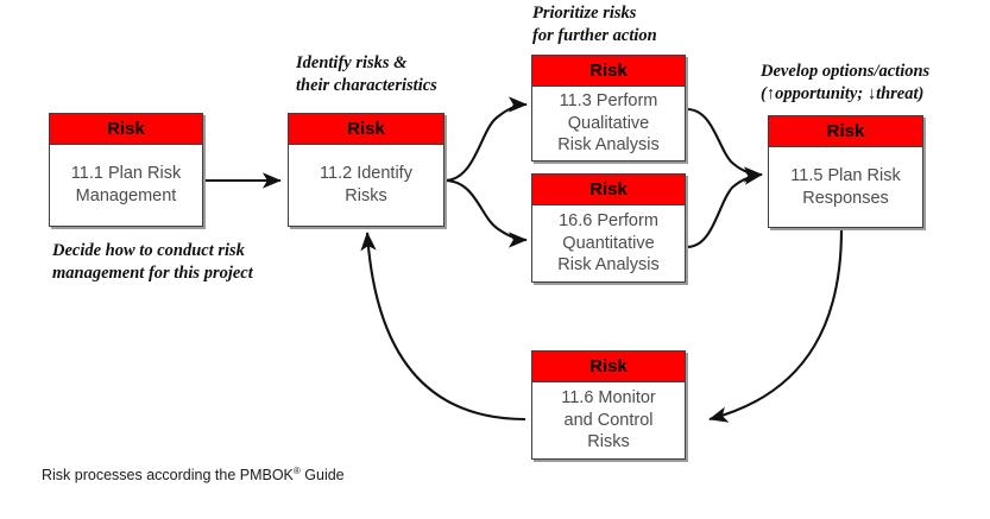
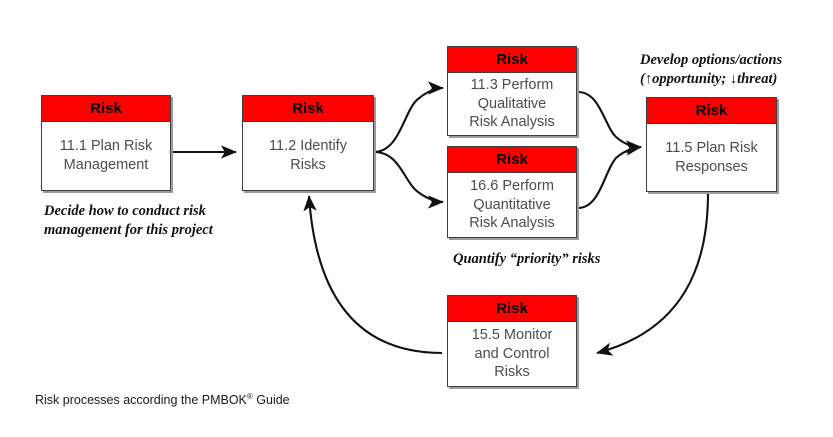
  Risk
  11.1 Plan Risk
  Management
  Risk
  11.2 Identify
  Risks
  Risk
  11.3 Perform
  Qualitative
  Risk Analysis
  Risk
  16.6 Perform
  Quantitative
  Risk Analysis
  Risk
  11.5 Plan Risk
  Responses
  Risk
- 11.6 Monitor
+ 15.5 Monitor
  and Control
  Risks
- Prioritize risks
- for further action
- Identify risks &
- their characteristics
  Develop options/actions
  (↑opportunity; ↓threat)
  Decide how to conduct risk
  management for this project
+ Quantify “priority” risks
  Risk processes according the PMBOK® Guide
